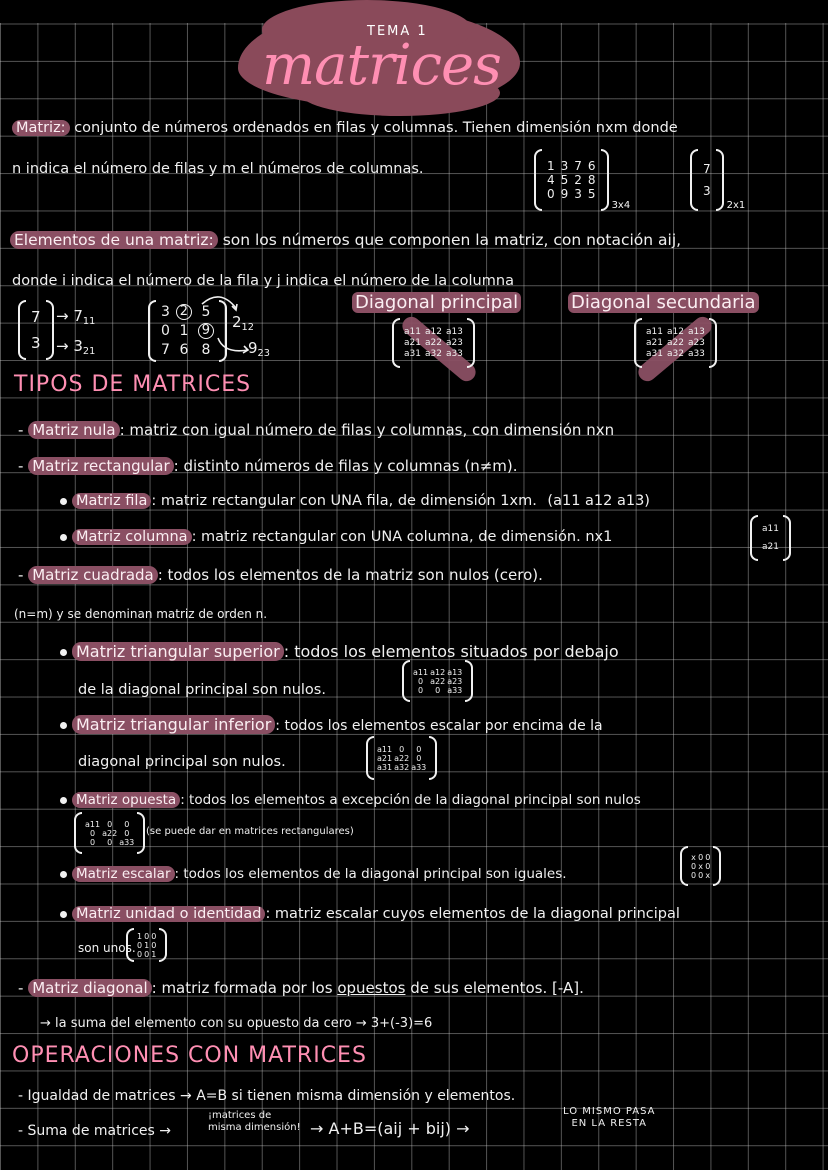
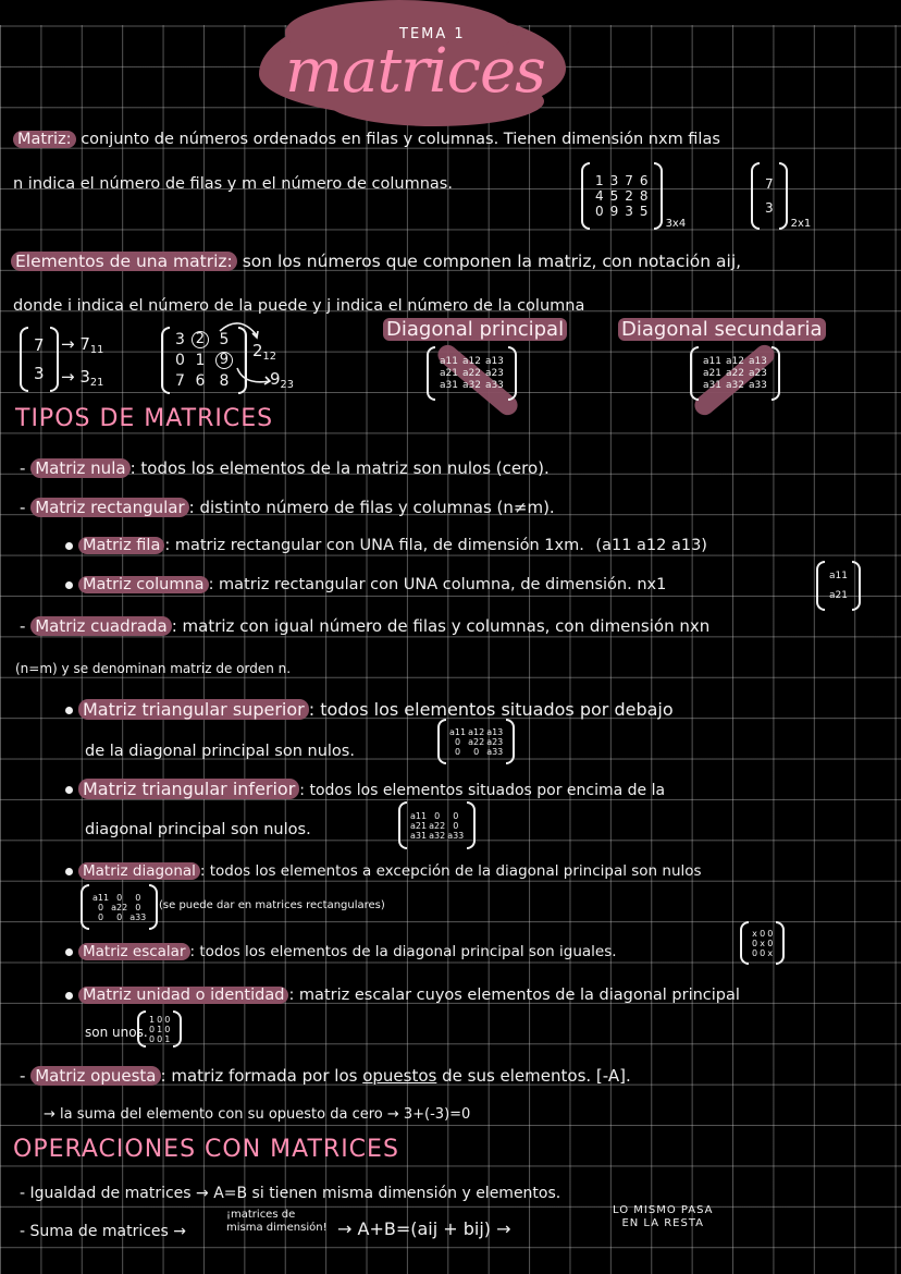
  TEMA 1
  matrices
- Matriz: conjunto de números ordenados en filas y columnas. Tienen dimensión nxm donde
+ Matriz: conjunto de números ordenados en filas y columnas. Tienen dimensión nxm filas
- n indica el número de filas y m el números de columnas.
+ n indica el número de filas y m el número de columnas.
  1	3	7	6
  4	5	2	8
  0	9	3	5
  3x4
  7
  3
  2x1
  Elementos de una matriz: son los números que componen la matriz, con notación aij,
- donde i indica el número de la fila y j indica el número de la columna
+ donde i indica el número de la puede y j indica el número de la columna
  7
  3
  → 711
  → 321
  3	2	5
  0	1	9
  7	6	8
  212
  923
  Diagonal principal
  a11	a12	a13
  a21	a22	a23
  a31	a32	a33
  Diagonal secundaria
  a11	a12	a13
  a21	a22	a23
  a31	a32	a33
  TIPOS DE MATRICES
- - Matriz nula : matriz con igual número de filas y columnas, con dimensión nxn
+ - Matriz nula : todos los elementos de la matriz son nulos (cero).
- - Matriz rectangular : distinto números de filas y columnas (n≠m).
+ - Matriz rectangular : distinto número de filas y columnas (n≠m).
  Matriz fila : matriz rectangular con UNA fila, de dimensión 1xm. (a11 a12 a13)
  Matriz columna : matriz rectangular con UNA columna, de dimensión. nx1
  a11
  a21
- - Matriz cuadrada : todos los elementos de la matriz son nulos (cero).
+ - Matriz cuadrada : matriz con igual número de filas y columnas, con dimensión nxn
  (n=m) y se denominan matriz de orden n.
  Matriz triangular superior : todos los elementos situados por debajo
  de la diagonal principal son nulos.
  a11	a12	a13
  0	a22	a23
  0	0	a33
- Matriz triangular inferior : todos los elementos escalar por encima de la
+ Matriz triangular inferior : todos los elementos situados por encima de la
  diagonal principal son nulos.
  a11	0	0
  a21	a22	0
  a31	a32	a33
- Matriz opuesta : todos los elementos a excepción de la diagonal principal son nulos
+ Matriz diagonal : todos los elementos a excepción de la diagonal principal son nulos
  a11	0	0
  0	a22	0
  0	0	a33
  (se puede dar en matrices rectangulares)
  Matriz escalar : todos los elementos de la diagonal principal son iguales.
  x	0	0
  0	x	0
  0	0	x
  Matriz unidad o identidad : matriz escalar cuyos elementos de la diagonal principal
  son unos.
  1	0	0
  0	1	0
  0	0	1
- - Matriz diagonal : matriz formada por los opuestos de sus elementos. [-A].
+ - Matriz opuesta : matriz formada por los opuestos de sus elementos. [-A].
- → la suma del elemento con su opuesto da cero → 3+(-3)=6
+ → la suma del elemento con su opuesto da cero → 3+(-3)=0
  OPERACIONES CON MATRICES
  - Igualdad de matrices → A=B si tienen misma dimensión y elementos.
  - Suma de matrices →
  ¡matrices de
  misma dimensión!
  → A+B=(aij + bij) →
  LO MISMO PASA
  EN LA RESTA
